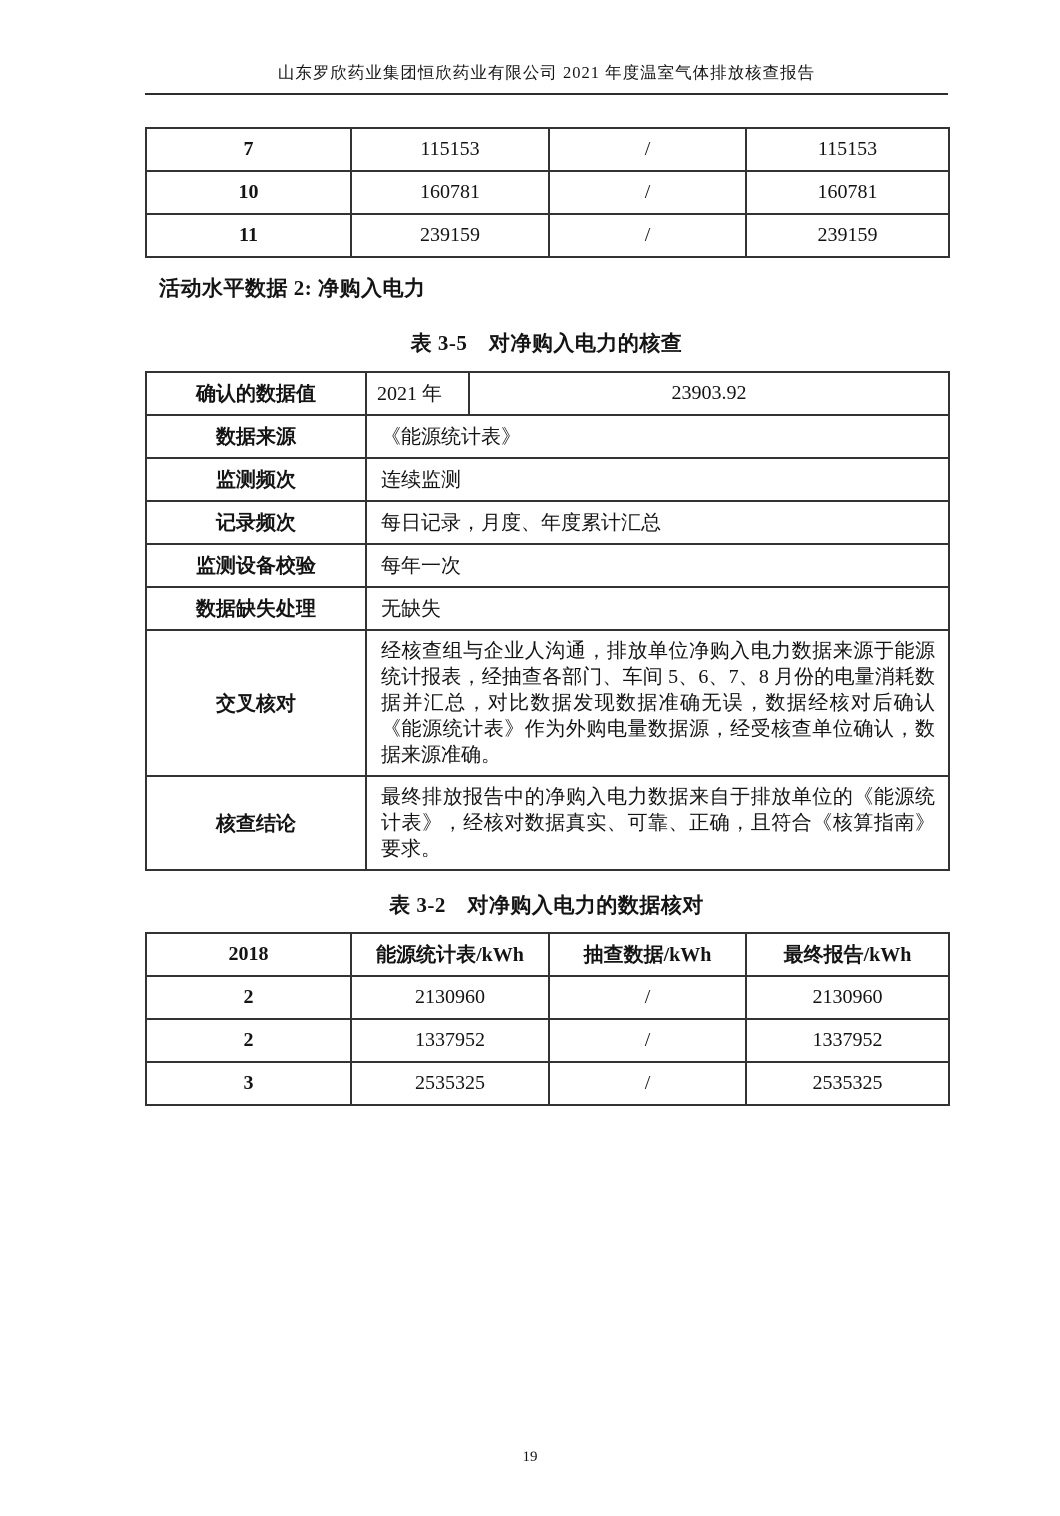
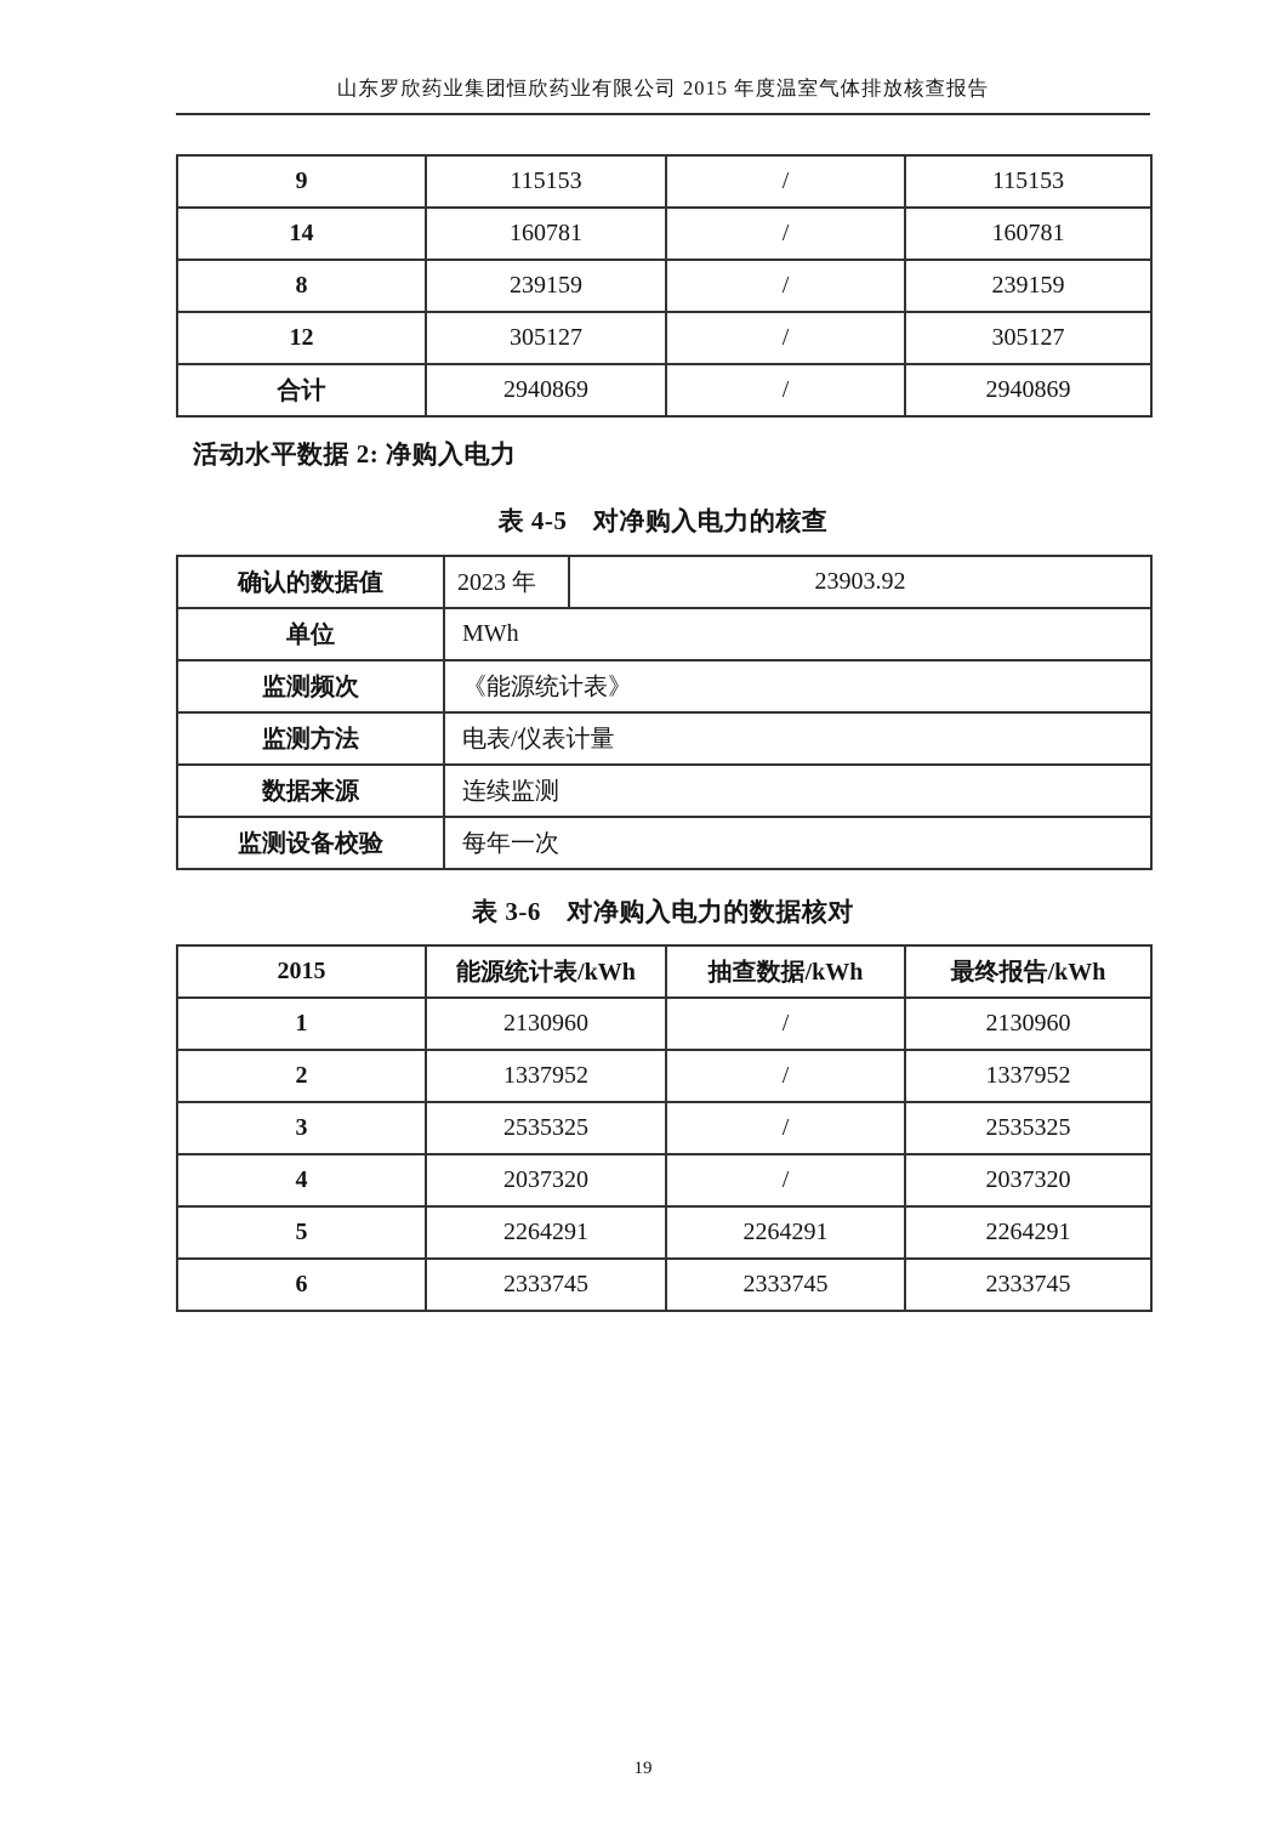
- 山东罗欣药业集团恒欣药业有限公司 2021 年度温室气体排放核查报告
+ 山东罗欣药业集团恒欣药业有限公司 2015 年度温室气体排放核查报告
- 7	115153	/	115153
+ 9	115153	/	115153
- 10	160781	/	160781
+ 14	160781	/	160781
- 11	239159	/	239159
+ 8	239159	/	239159
+ 12	305127	/	305127
+ 合计	2940869	/	2940869
  活动水平数据 2: 净购入电力
- 表 3-5 对净购入电力的核查
+ 表 4-5 对净购入电力的核查
- 确认的数据值	2021 年	23903.92
+ 确认的数据值	2023 年	23903.92
+ 单位	MWh
- 数据来源	《能源统计表》
+ 监测频次	《能源统计表》
+ 监测方法	电表/仪表计量
- 监测频次	连续监测
+ 数据来源	连续监测
- 记录频次	每日记录，月度、年度累计汇总
  监测设备校验	每年一次
- 数据缺失处理	无缺失
- 交叉核对	经核查组与企业人沟通，排放单位净购入电力数据来源于能源统计报表，经抽查各部门、车间 5、6、7、8 月份的电量消耗数据并汇总，对比数据发现数据准确无误，数据经核对后确认《能源统计表》作为外购电量数据源，经受核查单位确认，数据来源准确。
- 核查结论	最终排放报告中的净购入电力数据来自于排放单位的《能源统计表》，经核对数据真实、可靠、正确，且符合《核算指南》要求。
- 表 3-2 对净购入电力的数据核对
+ 表 3-6 对净购入电力的数据核对
- 2018	能源统计表/kWh	抽查数据/kWh	最终报告/kWh
+ 2015	能源统计表/kWh	抽查数据/kWh	最终报告/kWh
- 2	2130960	/	2130960
+ 1	2130960	/	2130960
  2	1337952	/	1337952
  3	2535325	/	2535325
+ 4	2037320	/	2037320
+ 5	2264291	2264291	2264291
+ 6	2333745	2333745	2333745
  19
